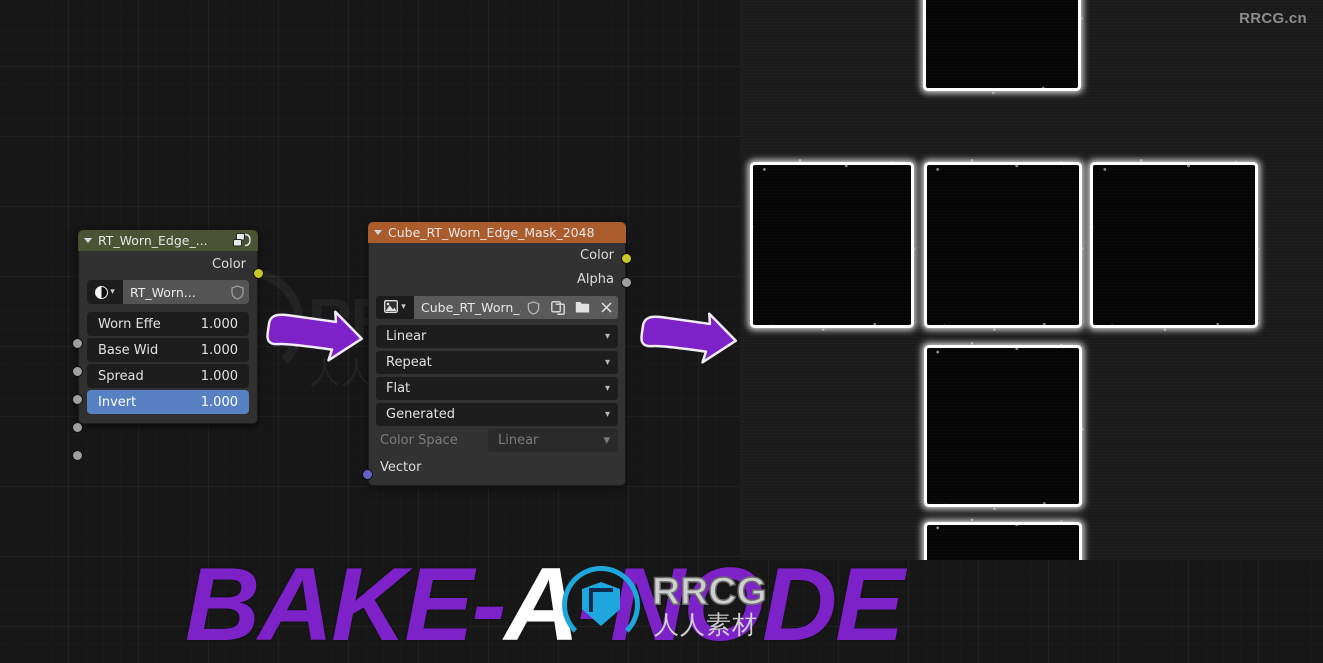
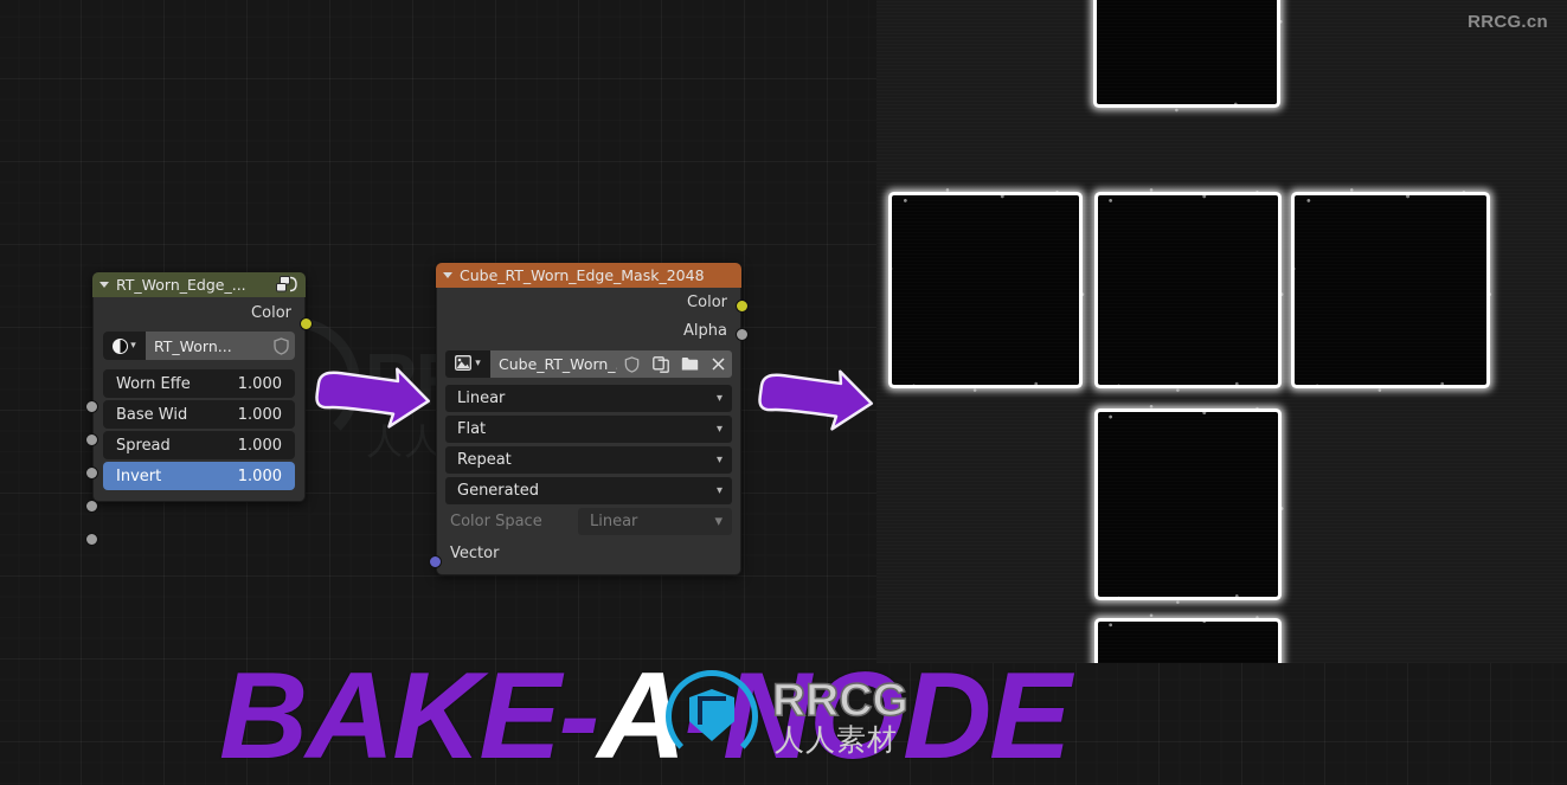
  RRCG.cn
  RT_Worn_Edge_...
  Color
  ▾
  RT_Worn...
  Worn Effe
  1.000
  Base Wid
  1.000
  Spread
  1.000
  Invert
  1.000
  Cube_RT_Worn_Edge_Mask_2048
  Color
  Alpha
  ▾
  Cube_RT_Worn_
  Linear
  ▾
- Repeat
+ Flat
  ▾
- Flat
+ Repeat
  ▾
  Generated
  ▾
  Color Space
  Linear
  ▾
  Vector
  BAKE-A NODE
  RRCG
  人人素材
